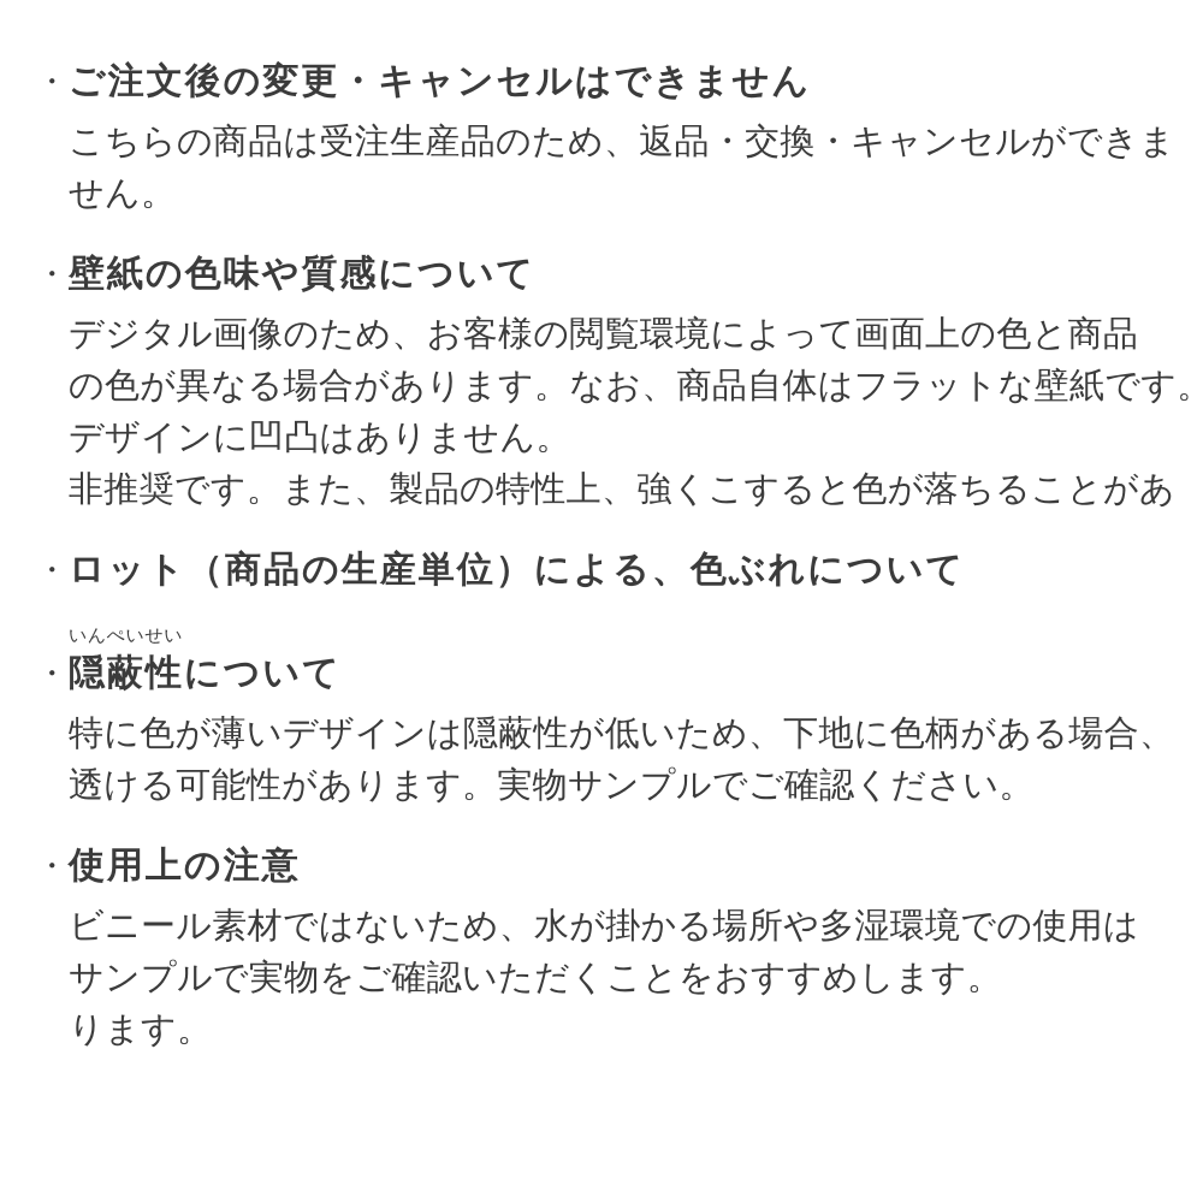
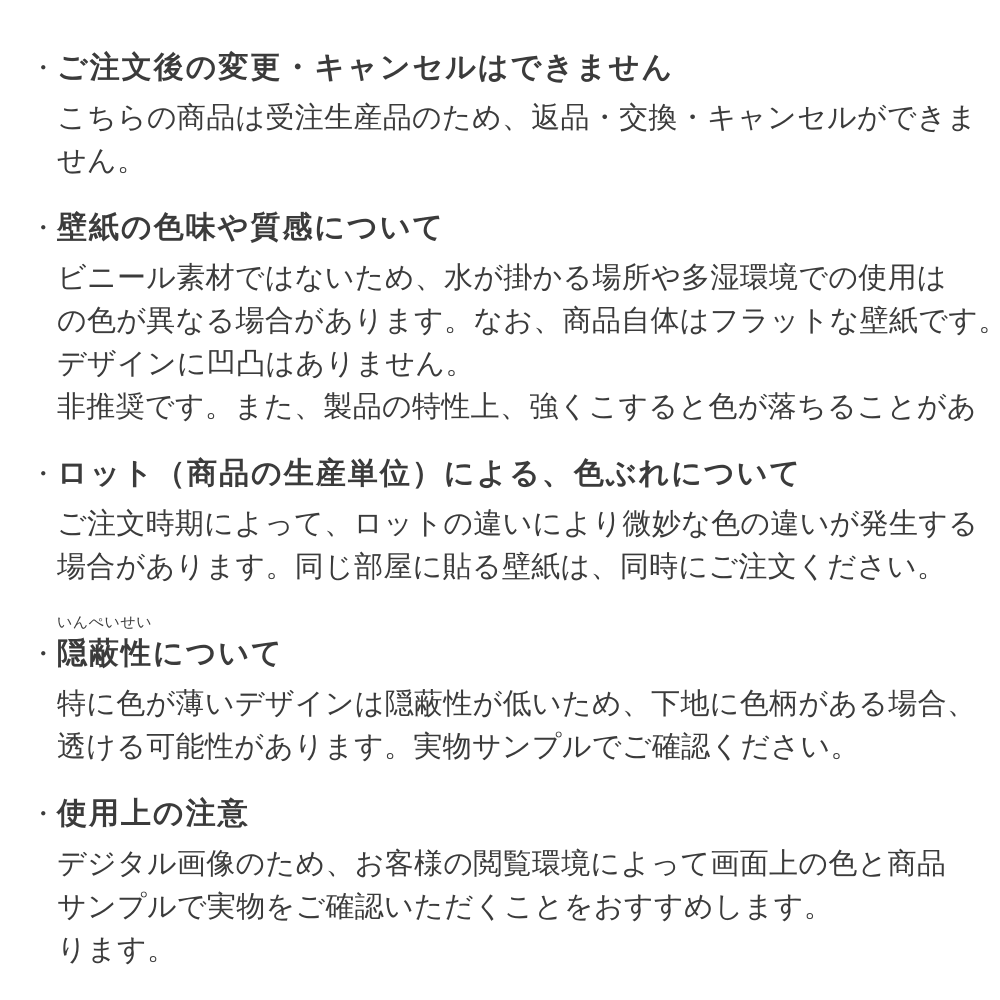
  ・
  ご注文後の変更・キャンセルはできません
  こちらの商品は受注生産品のため、返品・交換・キャンセルができま
  せん。
  ・
  壁紙の色味や質感について
- デジタル画像のため、お客様の閲覧環境によって画面上の色と商品
+ ビニール素材ではないため、水が掛かる場所や多湿環境での使用は
  の色が異なる場合があります。なお、商品自体はフラットな壁紙です。
  デザインに凹凸はありません。
  非推奨です。また、製品の特性上、強くこすると色が落ちることがあ
  ・
  ロット（商品の生産単位）による、色ぶれについて
+ ご注文時期によって、ロットの違いにより微妙な色の違いが発生する
+ 場合があります。同じ部屋に貼る壁紙は、同時にご注文ください。
  いんぺいせい
  ・
  隠蔽性について
  特に色が薄いデザインは隠蔽性が低いため、下地に色柄がある場合、
  透ける可能性があります。実物サンプルでご確認ください。
  ・
  使用上の注意
- ビニール素材ではないため、水が掛かる場所や多湿環境での使用は
+ デジタル画像のため、お客様の閲覧環境によって画面上の色と商品
  サンプルで実物をご確認いただくことをおすすめします。
  ります。
